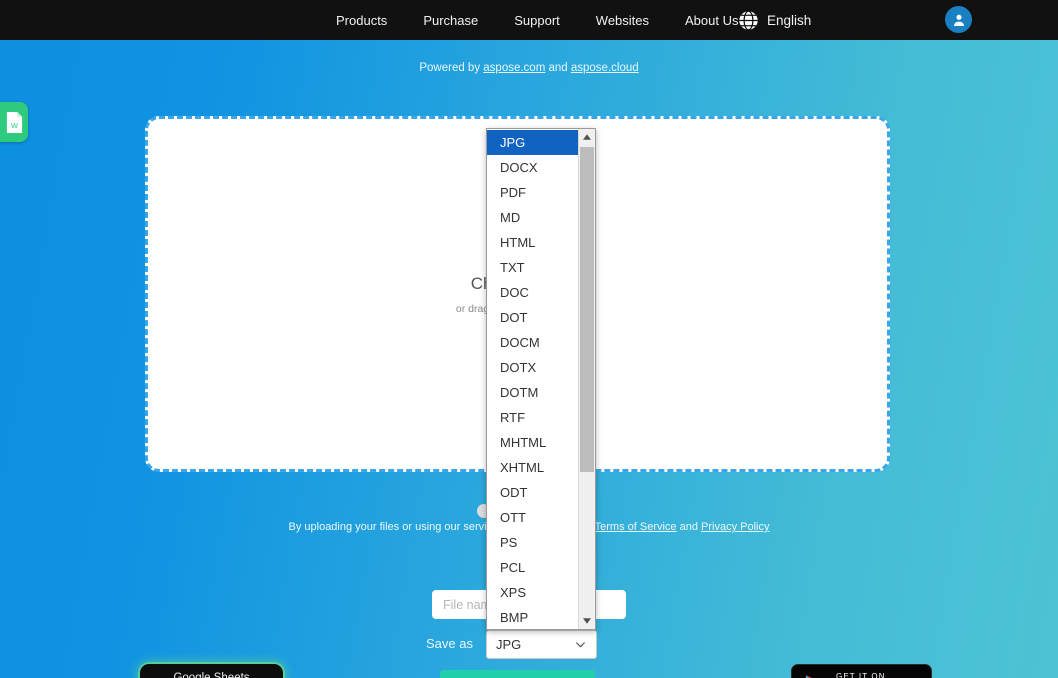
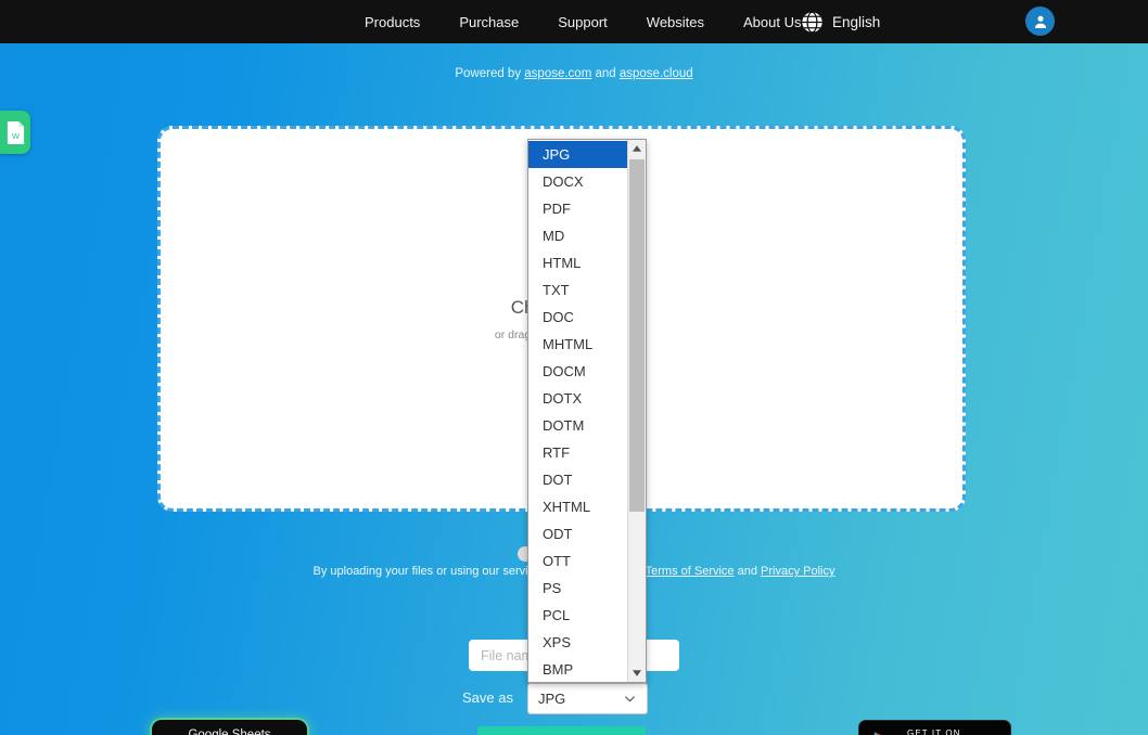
  Products
  Purchase
  Support
  Websites
  About Us
  English
  Powered by aspose.com and aspose.cloud
  W
  By uploading your files or using our serv Terms of Service and Privacy Policy
  File na
  Save as
  JPG
  GET IT ON
  JPG
  DOCX
  PDF
  MD
  HTML
  TXT
  DOC
- DOT
+ MHTML
  DOCM
  DOTX
  DOTM
  RTF
- MHTML
+ DOT
  XHTML
  ODT
  OTT
  PS
  PCL
  XPS
  BMP
